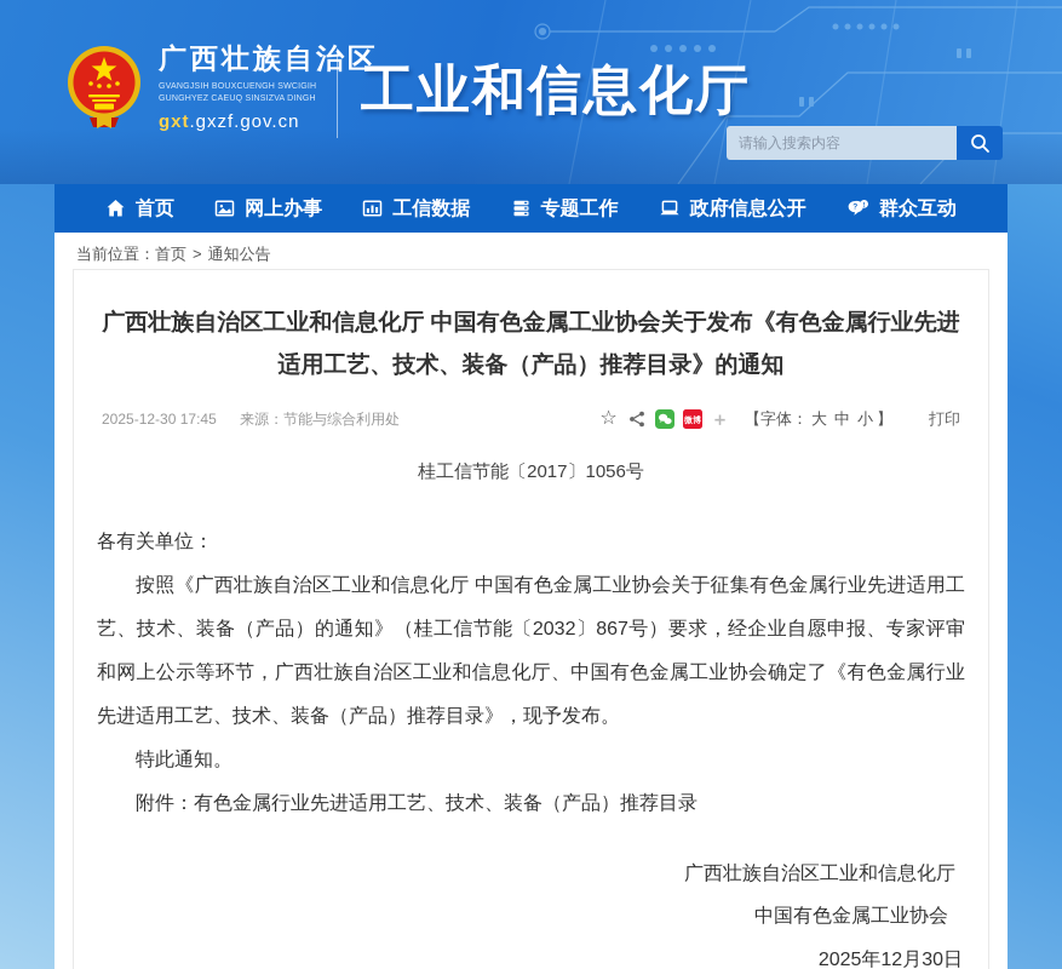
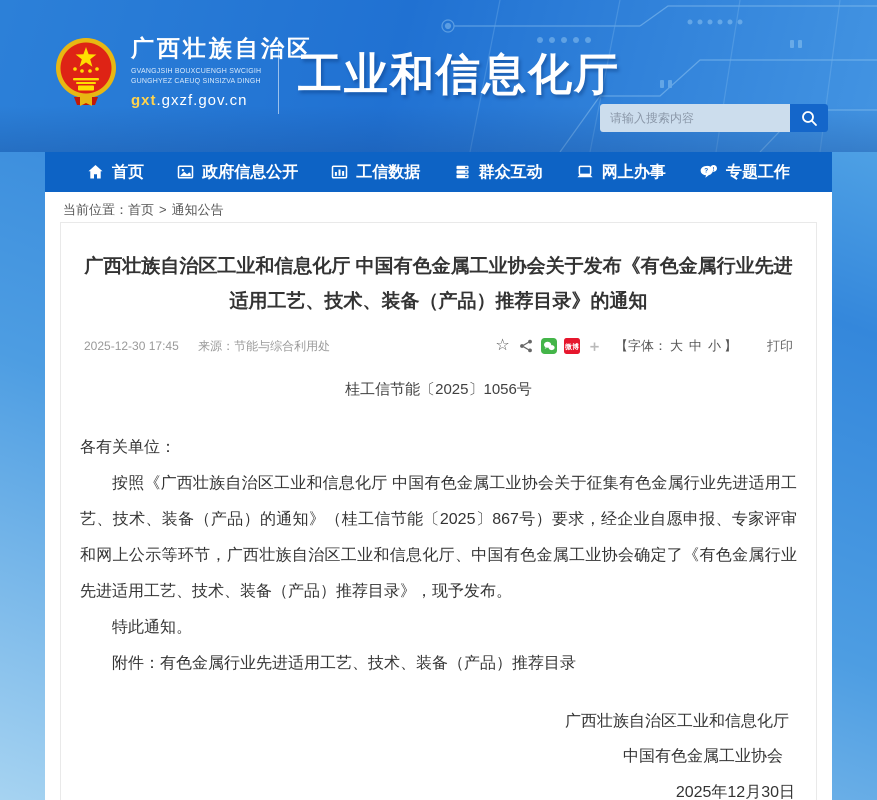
  广西壮族自治区
  gxt.gxzf.gov.cn
  工业和信息化厅
  请输入搜索内容
  首页
- 网上办事
+ 政府信息公开
  工信数据
- 专题工作
+ 群众互动
- 政府信息公开
+ 网上办事
- 群众互动
+ 专题工作
  当前位置：首页 > 通知公告
  广西壮族自治区工业和信息化厅 中国有色金属工业协会关于发布《有色金属行业先进适用工艺、技术、装备（产品）推荐目录》的通知
  2025-12-30 17:45 来源：节能与综合利用处
  ☆
  ＋
  【字体： 大 中 小 】
  打印
- 桂工信节能〔2017〕1056号
+ 桂工信节能〔2025〕1056号
  各有关单位：
- 按照《广西壮族自治区工业和信息化厅 中国有色金属工业协会关于征集有色金属行业先进适用工艺、技术、装备（产品）的通知》（桂工信节能〔2032〕867号）要求，经企业自愿申报、专家评审和网上公示等环节，广西壮族自治区工业和信息化厅、中国有色金属工业协会确定了《有色金属行业先进适用工艺、技术、装备（产品）推荐目录》，现予发布。
+ 按照《广西壮族自治区工业和信息化厅 中国有色金属工业协会关于征集有色金属行业先进适用工艺、技术、装备（产品）的通知》（桂工信节能〔2025〕867号）要求，经企业自愿申报、专家评审和网上公示等环节，广西壮族自治区工业和信息化厅、中国有色金属工业协会确定了《有色金属行业先进适用工艺、技术、装备（产品）推荐目录》，现予发布。
  特此通知。
  附件：有色金属行业先进适用工艺、技术、装备（产品）推荐目录
  广西壮族自治区工业和信息化厅
  中国有色金属工业协会
  2025年12月30日
